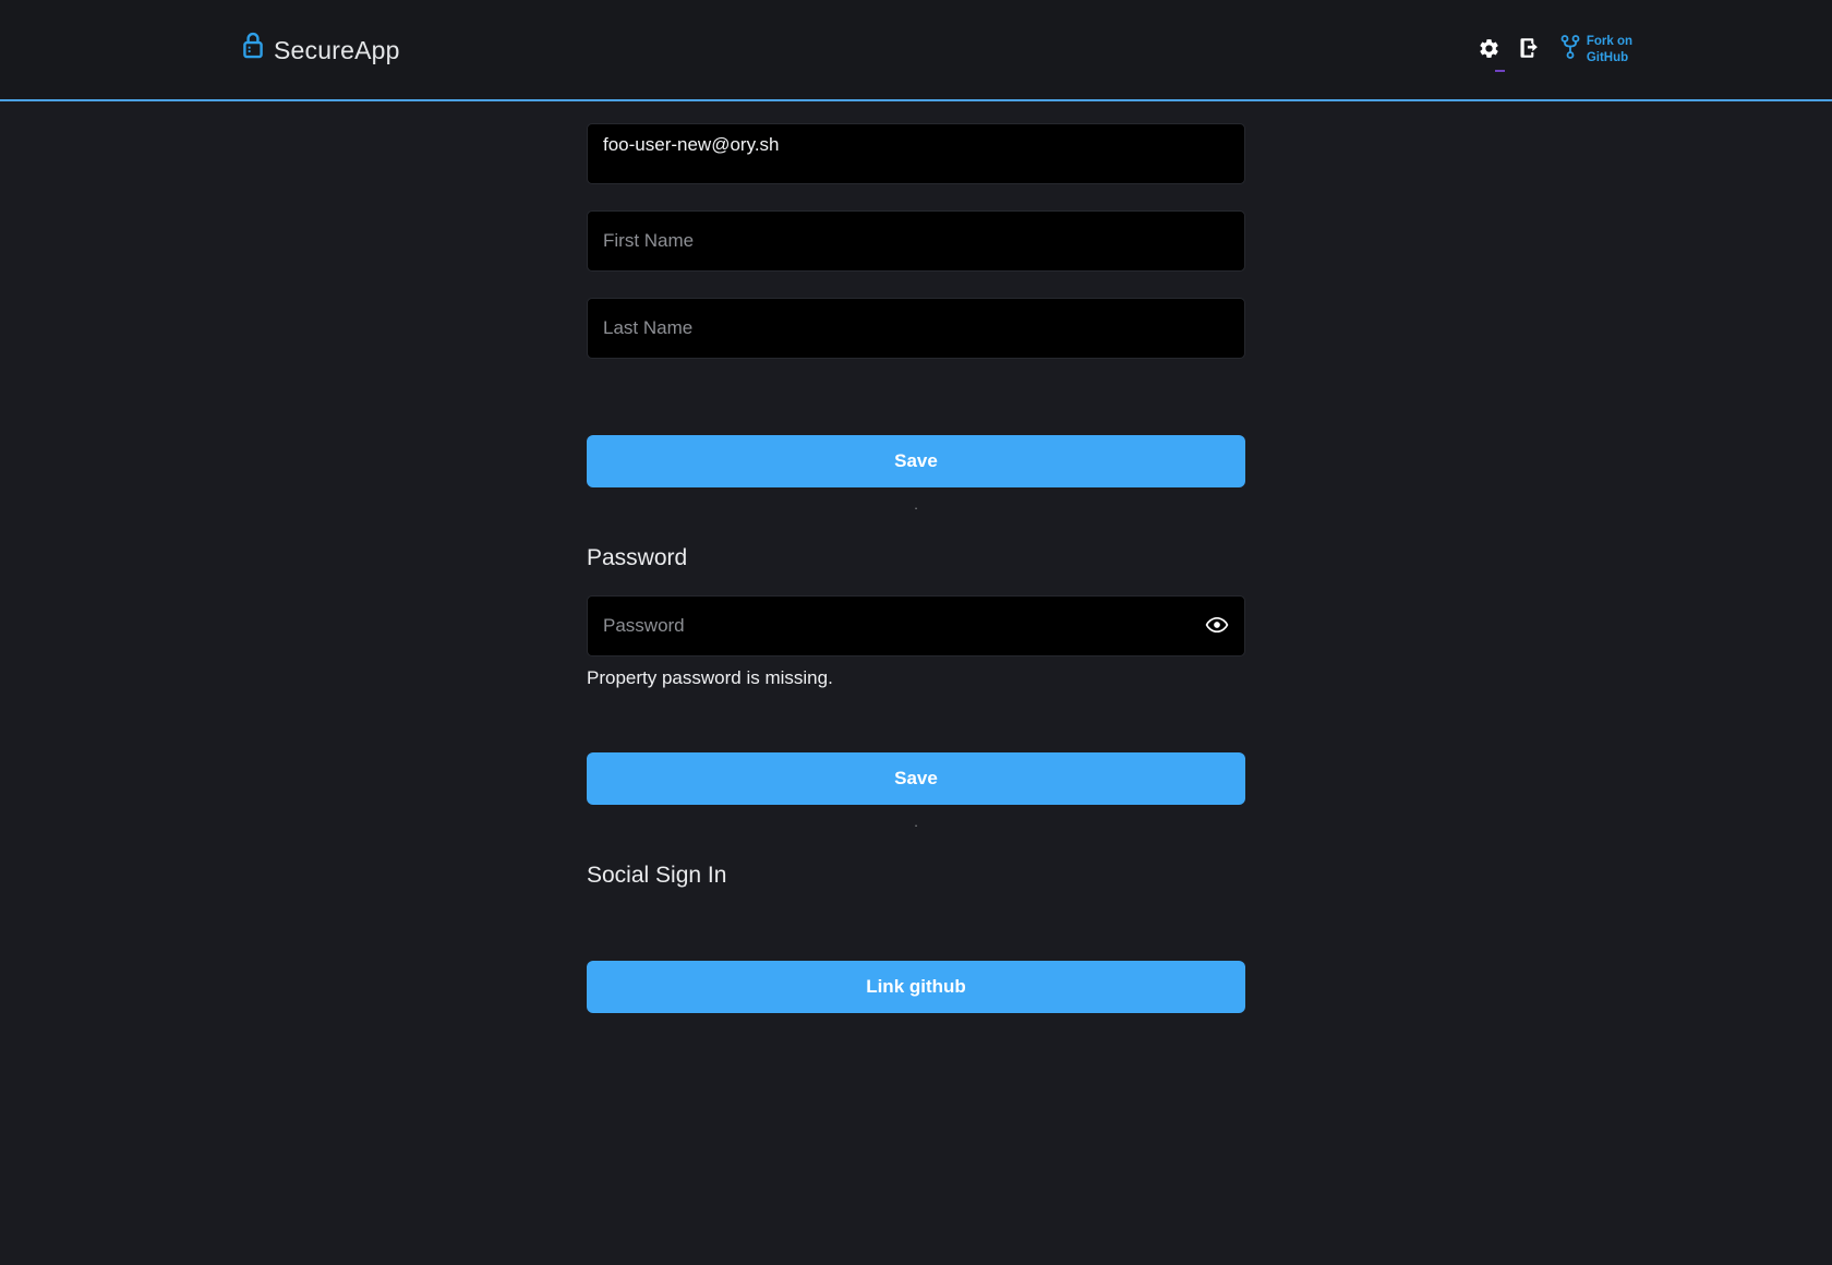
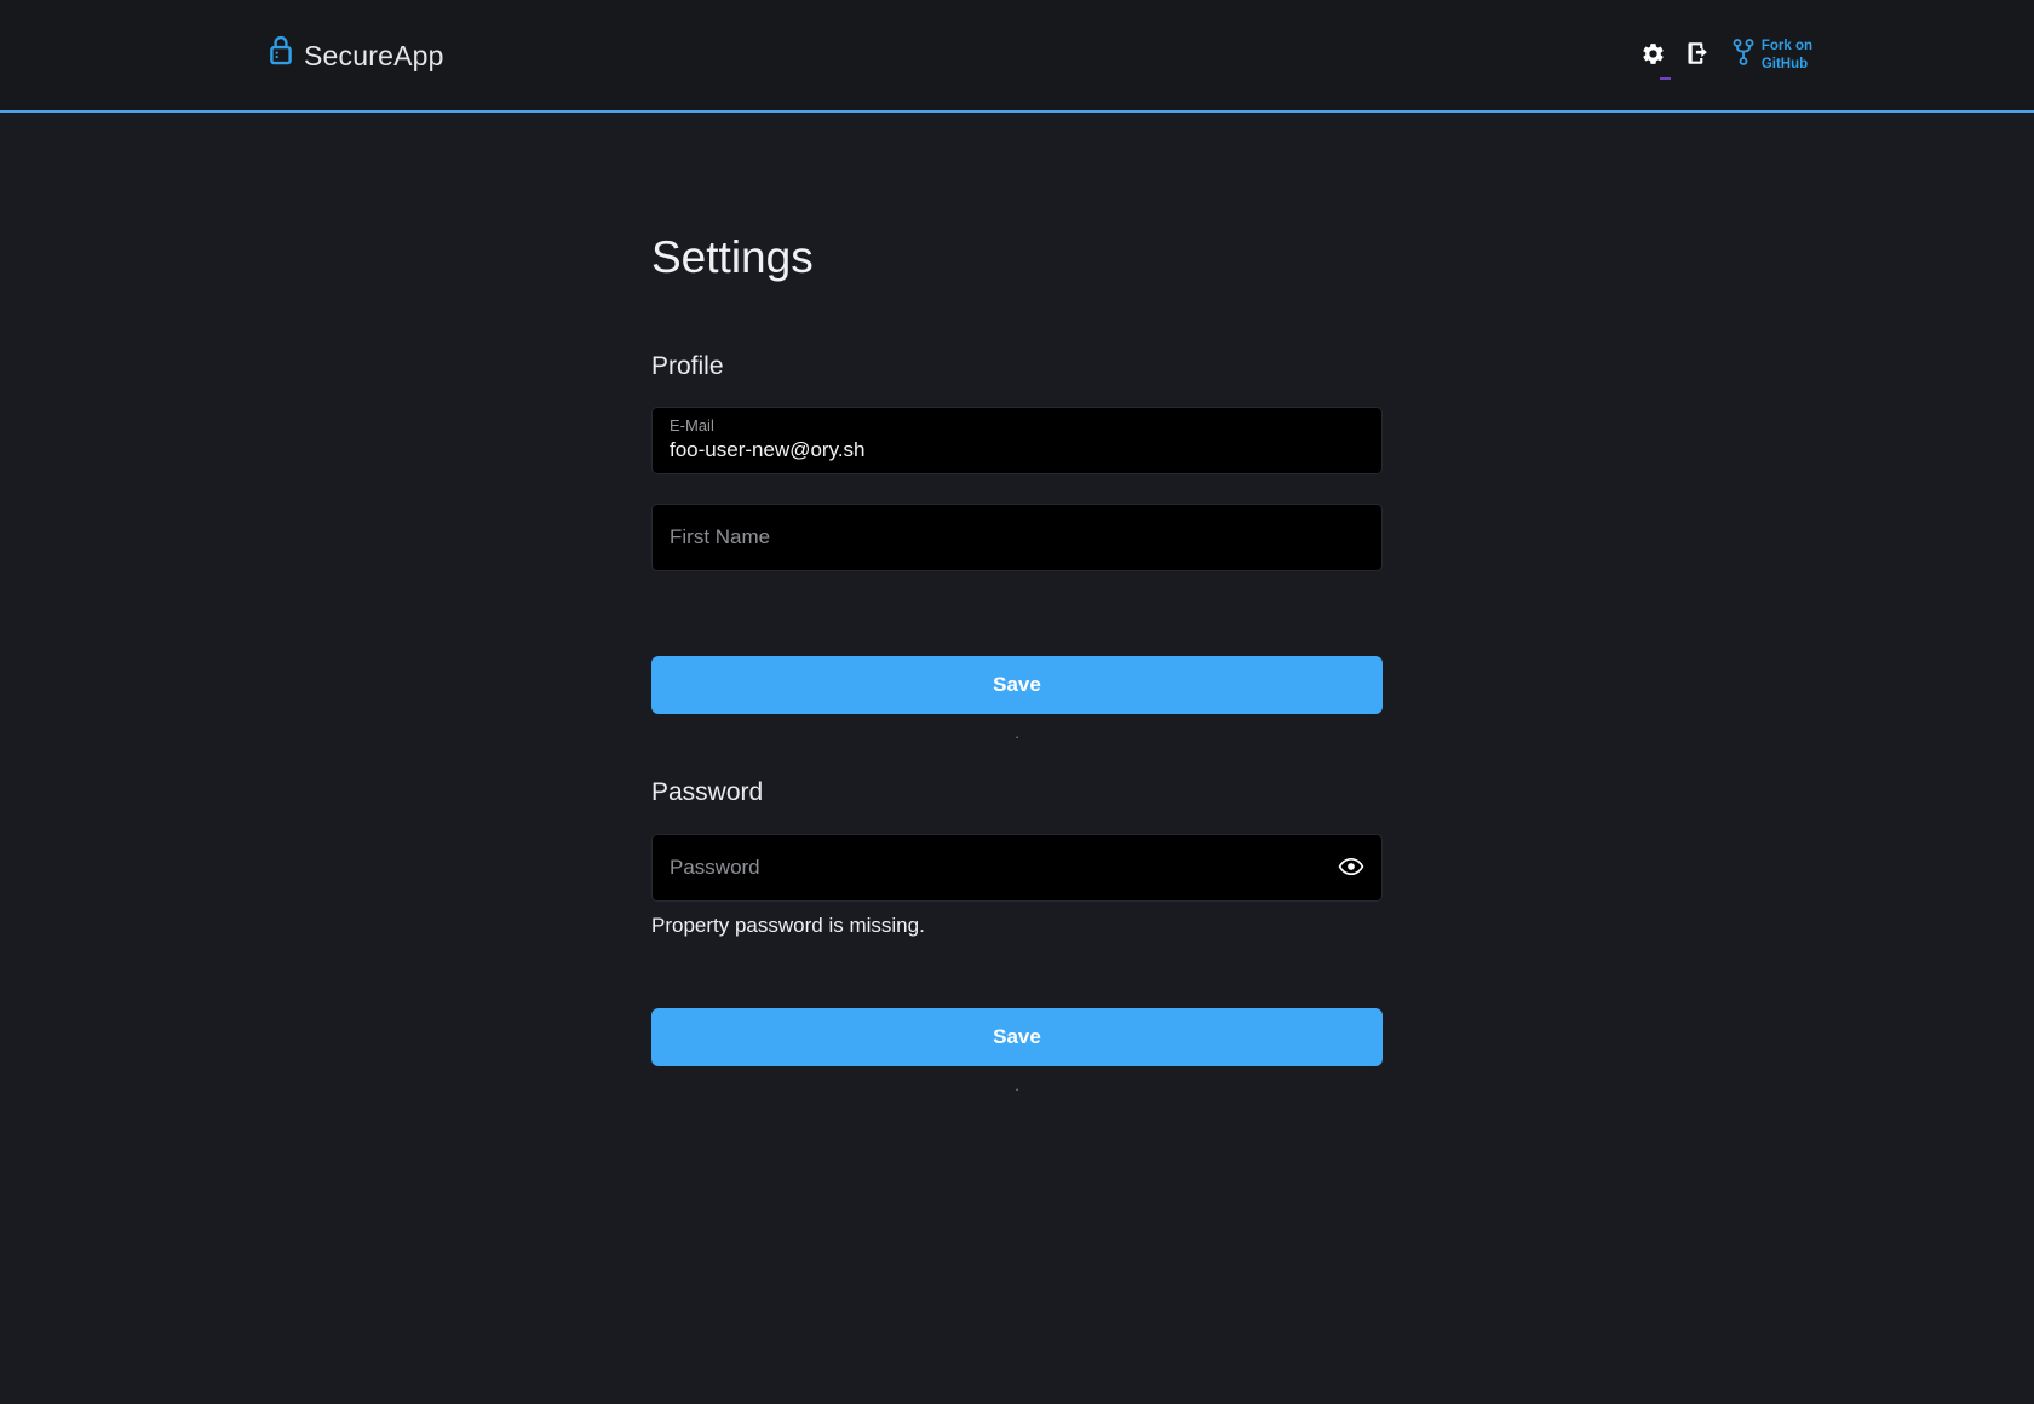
  SecureApp
  Fork on
  GitHub
+ Settings
+ Profile
+ E-Mail
  foo-user-new@ory.sh
  First Name
- Last Name
  Save
  .
  Password
  Password
  Property password is missing.
  Save
  .
- Social Sign In
- Link github
